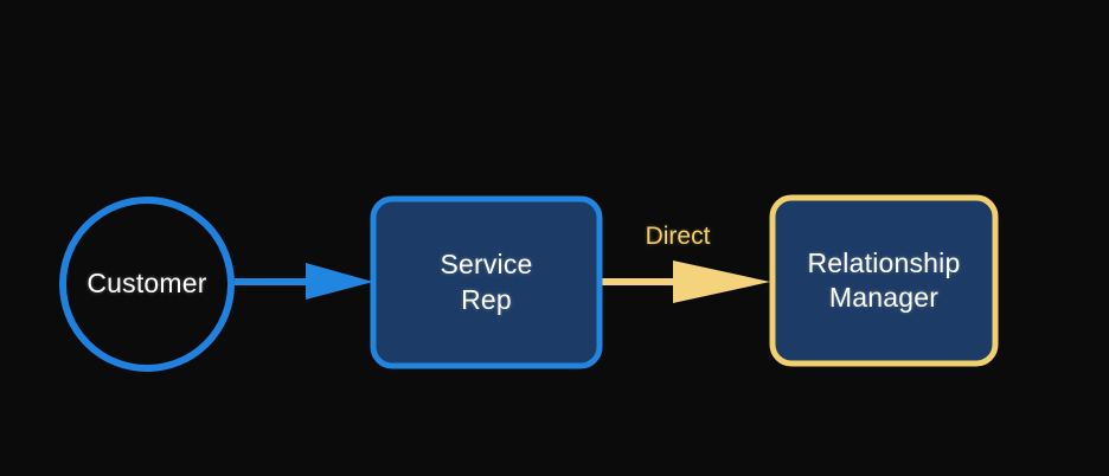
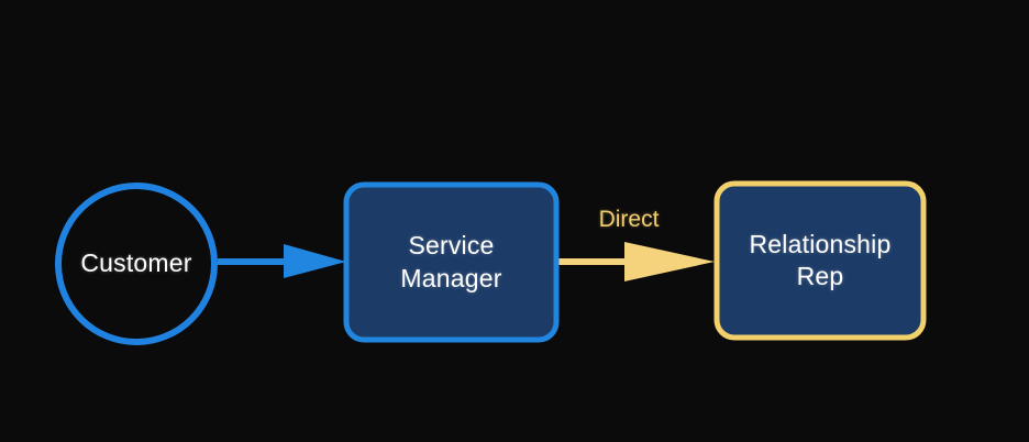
  Customer
  Service
- Rep
+ Manager
  Relationship
- Manager
+ Rep
  Direct
